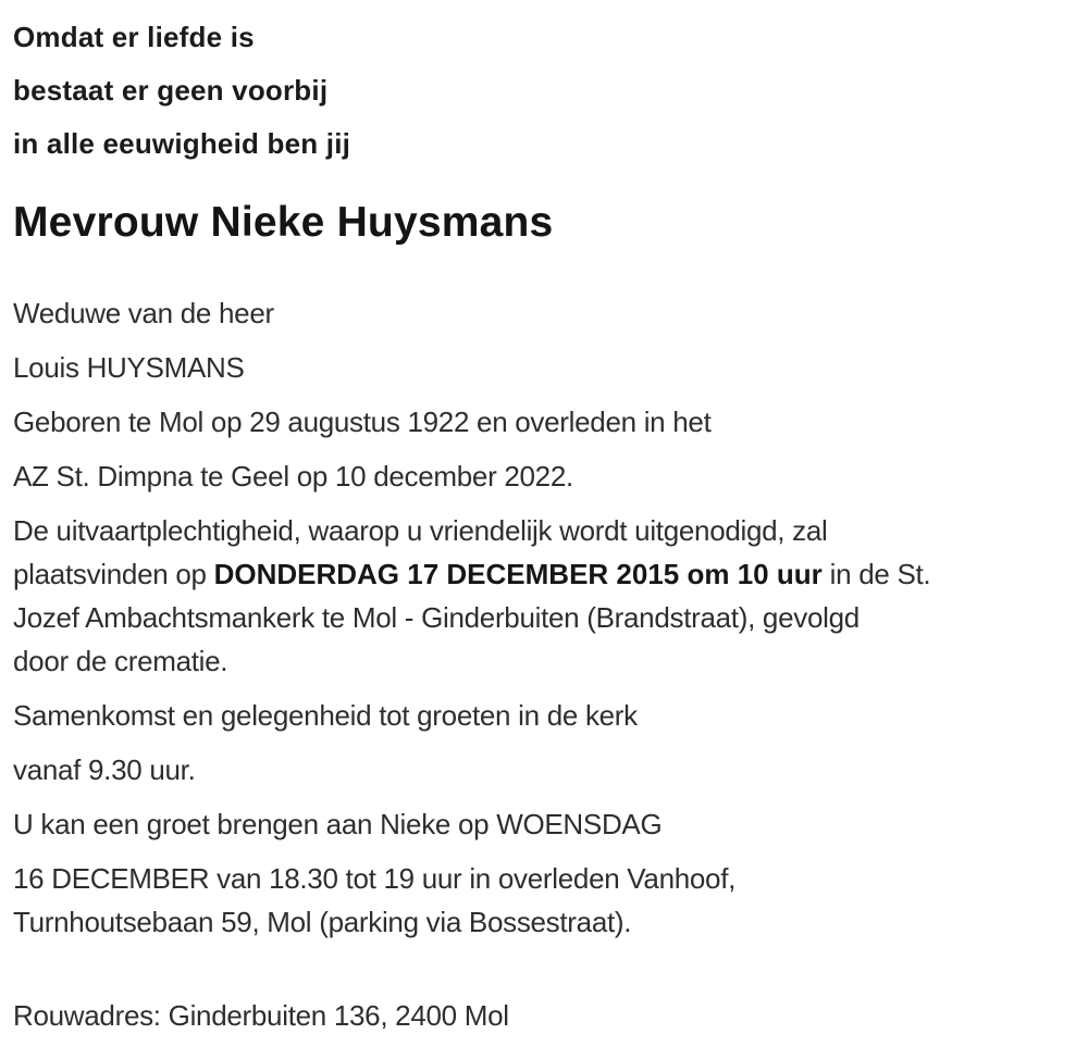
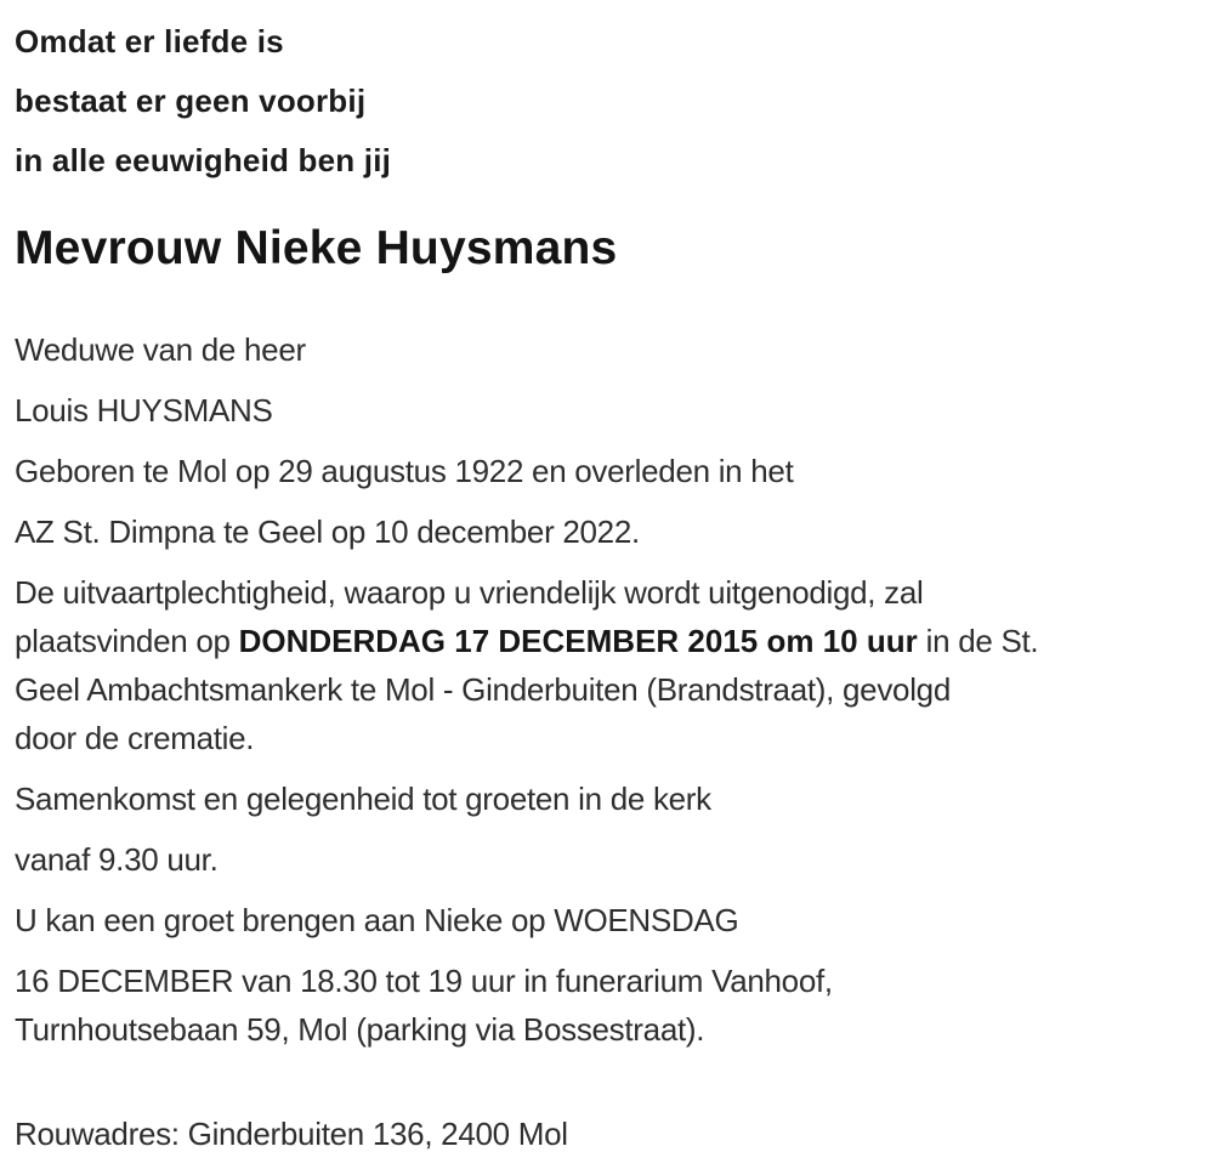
  Omdat er liefde is
  bestaat er geen voorbij
  in alle eeuwigheid ben jij
  Mevrouw Nieke Huysmans
  Weduwe van de heer
  Louis HUYSMANS
  Geboren te Mol op 29 augustus 1922 en overleden in het
  AZ St. Dimpna te Geel op 10 december 2022.
  De uitvaartplechtigheid, waarop u vriendelijk wordt uitgenodigd, zal
  plaatsvinden op DONDERDAG 17 DECEMBER 2015 om 10 uur in de St.
- Jozef Ambachtsmankerk te Mol - Ginderbuiten (Brandstraat), gevolgd
+ Geel Ambachtsmankerk te Mol - Ginderbuiten (Brandstraat), gevolgd
  door de crematie.
  Samenkomst en gelegenheid tot groeten in de kerk
  vanaf 9.30 uur.
  U kan een groet brengen aan Nieke op WOENSDAG
- 16 DECEMBER van 18.30 tot 19 uur in overleden Vanhoof,
+ 16 DECEMBER van 18.30 tot 19 uur in funerarium Vanhoof,
  Turnhoutsebaan 59, Mol (parking via Bossestraat).
  Rouwadres: Ginderbuiten 136, 2400 Mol
